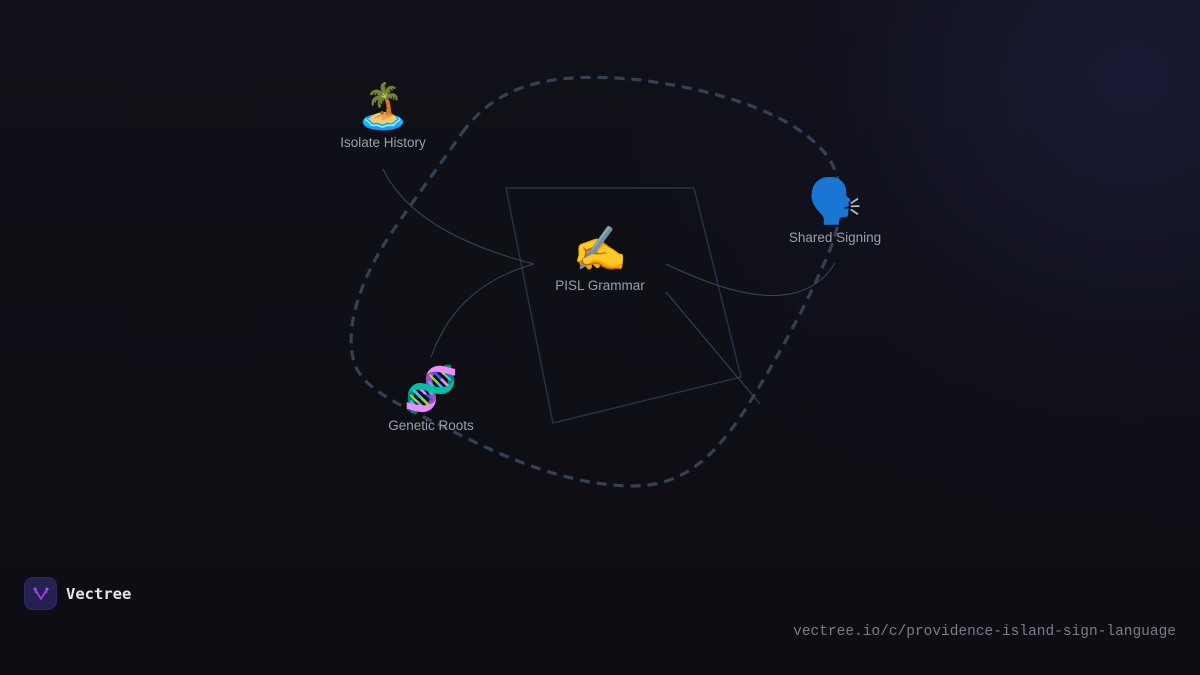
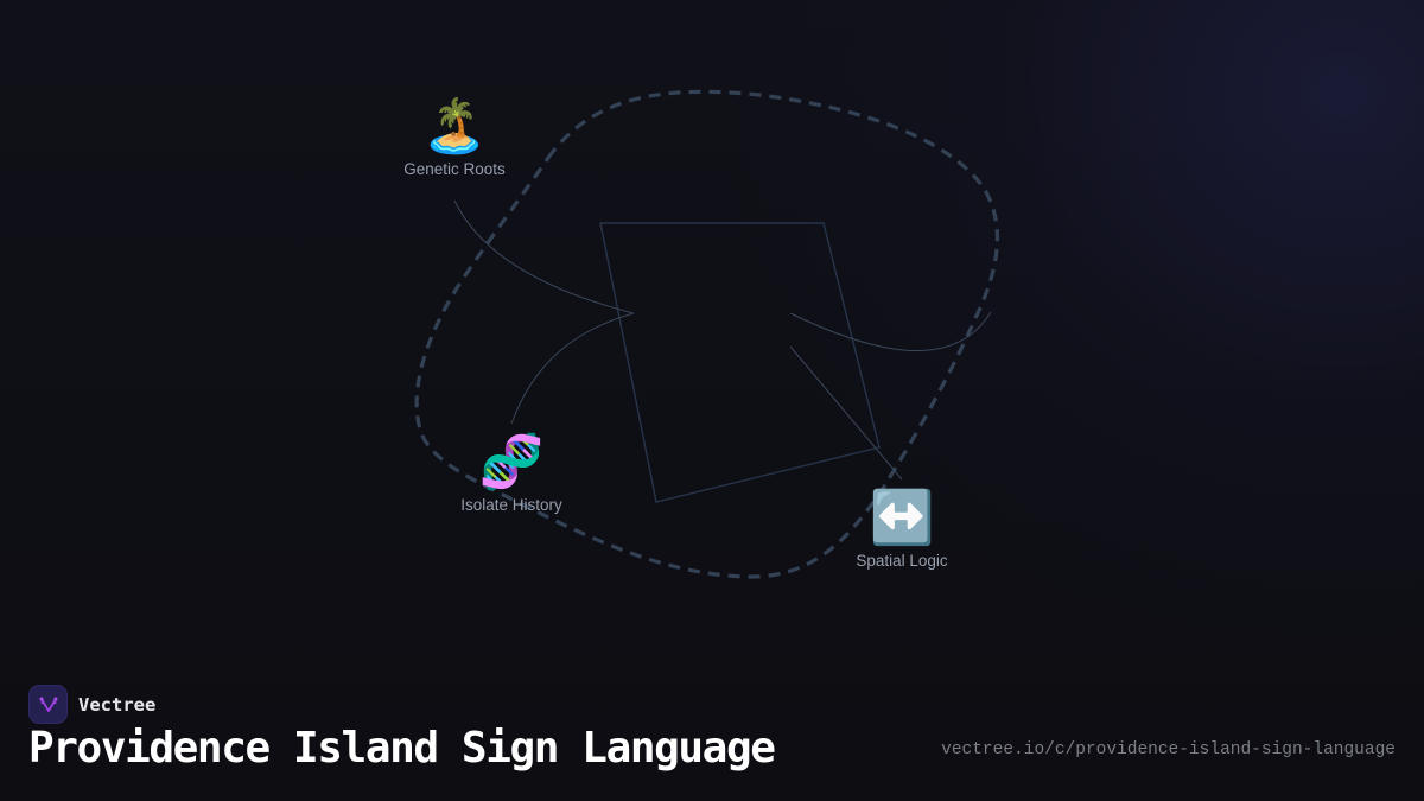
  🏝️
- Isolate History
+ Genetic Roots
- ✍️
- PISL Grammar
- 🗣️
- Shared Signing
  🧬
- Genetic Roots
+ Isolate History
+ ↔️
+ Spatial Logic
  Vectree
+ Providence Island Sign Language
  vectree.io/c/providence-island-sign-language
